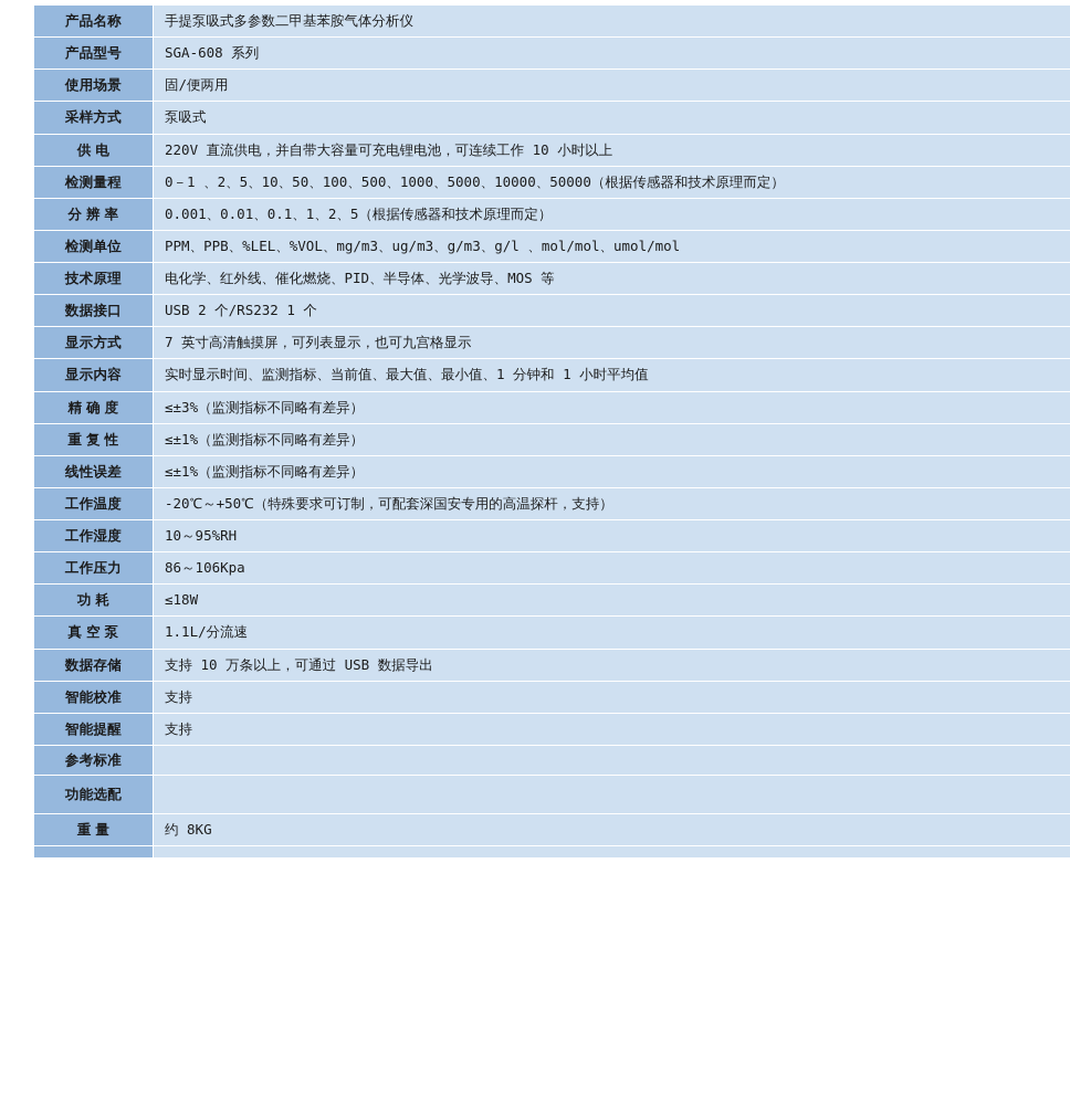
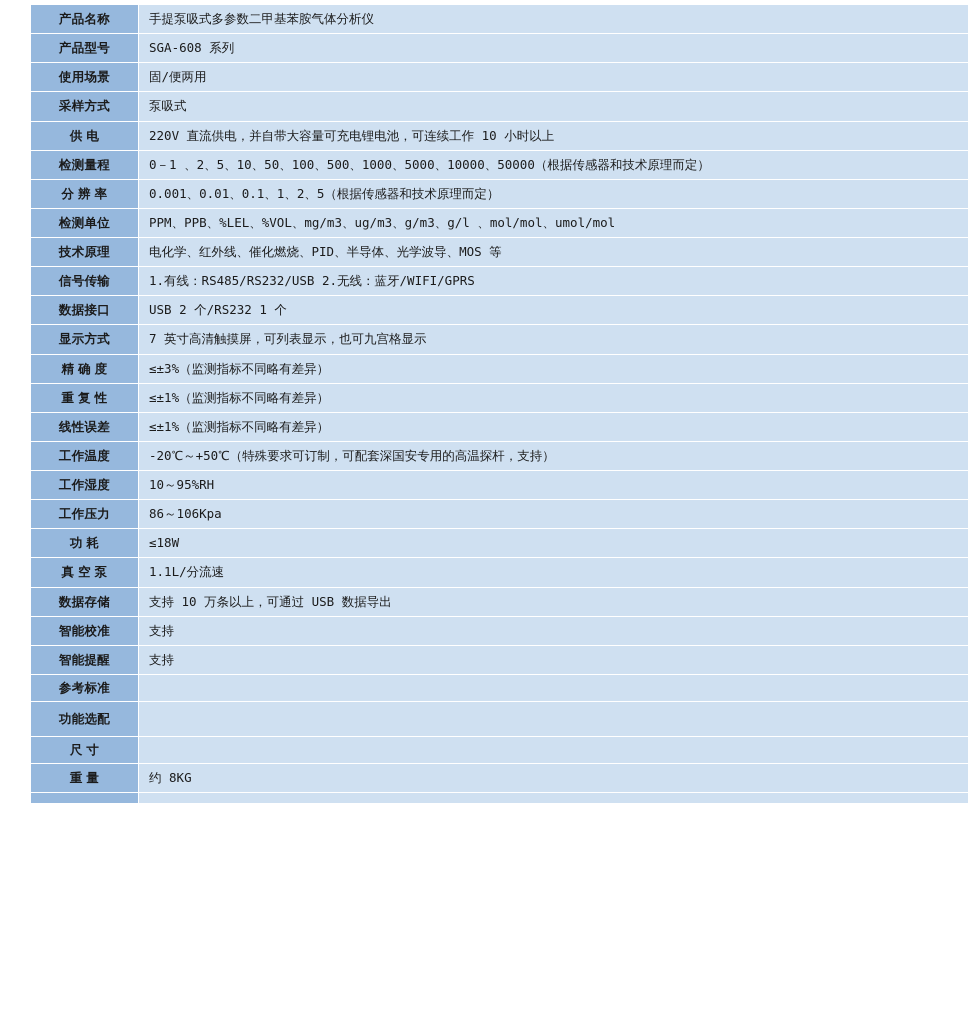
  产品名称	手提泵吸式多参数二甲基苯胺气体分析仪
  产品型号	SGA-608 系列
  使用场景	固/便两用
  采样方式	泵吸式
  供 电	220V 直流供电，并自带大容量可充电锂电池，可连续工作 10 小时以上
  检测量程	0－1 、2、5、10、50、100、500、1000、5000、10000、50000（根据传感器和技术原理而定）
  分 辨 率	0.001、0.01、0.1、1、2、5（根据传感器和技术原理而定）
  检测单位	PPM、PPB、%LEL、%VOL、mg/m3、ug/m3、g/m3、g/l 、mol/mol、umol/mol
  技术原理	电化学、红外线、催化燃烧、PID、半导体、光学波导、MOS 等
+ 信号传输	1.有线：RS485/RS232/USB 2.无线：蓝牙/WIFI/GPRS
  数据接口	USB 2 个/RS232 1 个
  显示方式	7 英寸高清触摸屏，可列表显示，也可九宫格显示
- 显示内容	实时显示时间、监测指标、当前值、最大值、最小值、1 分钟和 1 小时平均值
  精 确 度	≤±3%（监测指标不同略有差异）
  重 复 性	≤±1%（监测指标不同略有差异）
  线性误差	≤±1%（监测指标不同略有差异）
  工作温度	-20℃～+50℃（特殊要求可订制，可配套深国安专用的高温探杆，支持）
  工作湿度	10～95%RH
  工作压力	86～106Kpa
  功 耗	≤18W
  真 空 泵	1.1L/分流速
  数据存储	支持 10 万条以上，可通过 USB 数据导出
  智能校准	支持
  智能提醒	支持
  参考标准
  功能选配
+ 尺 寸
  重 量	约 8KG
